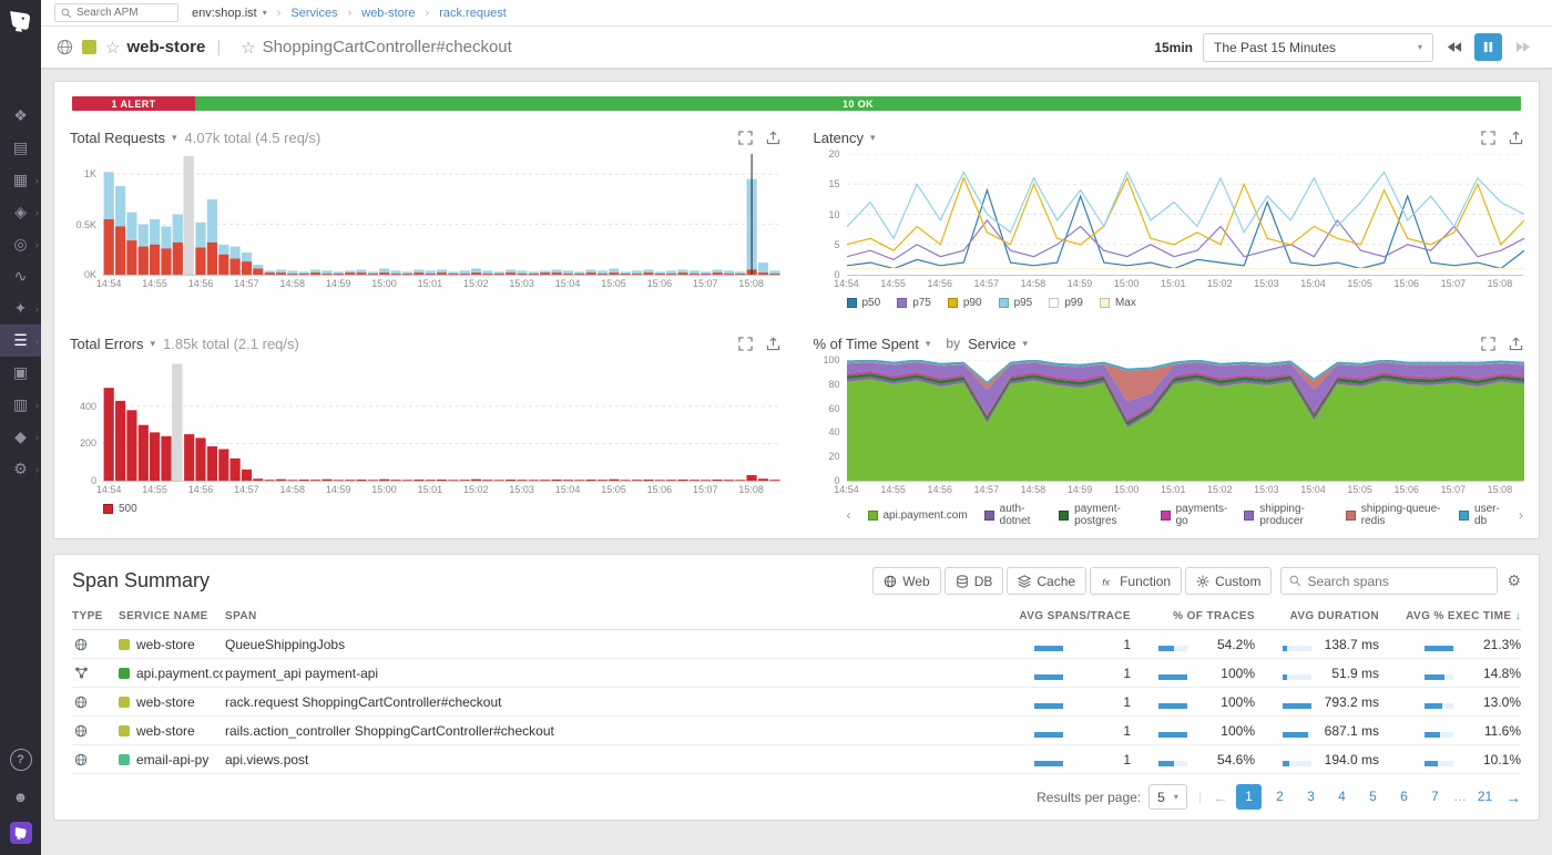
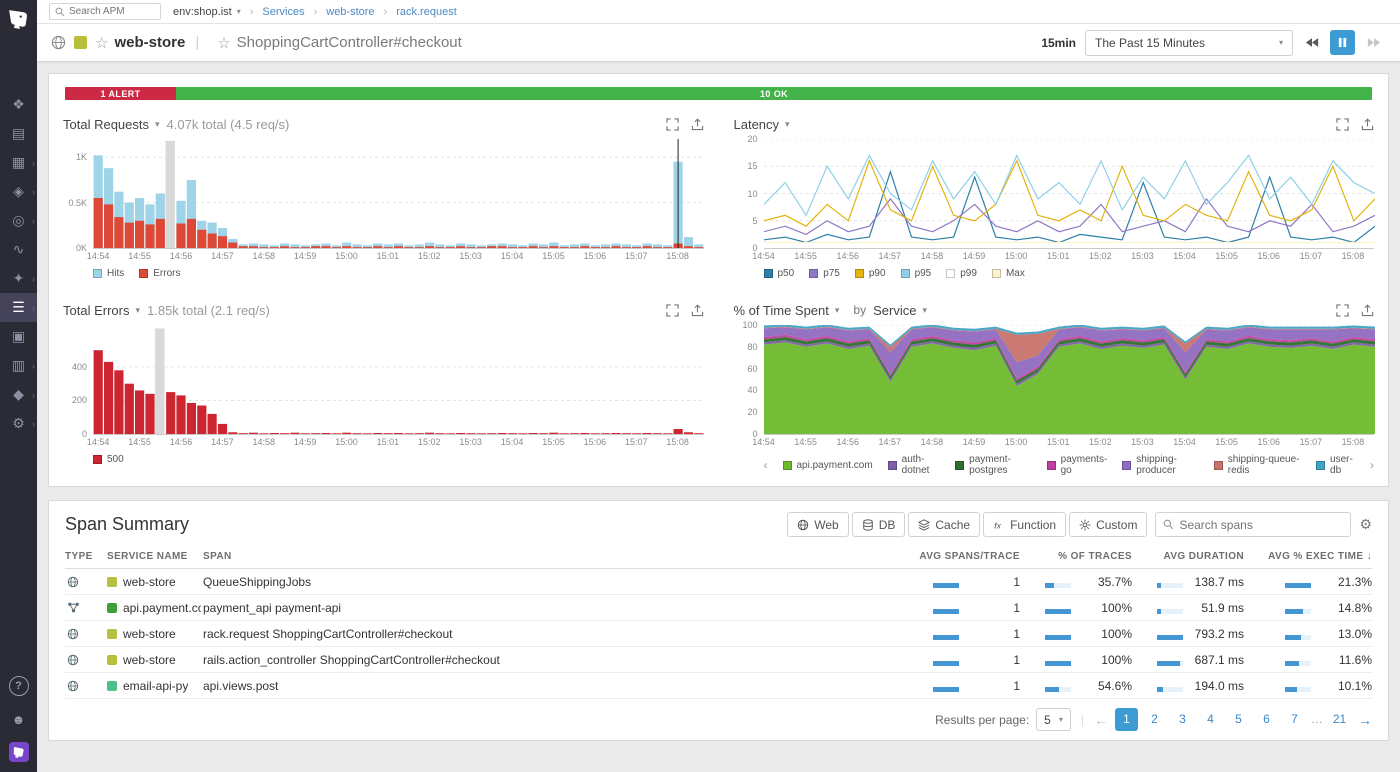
  ❖
  ▤
  ▦
  ›
  ◈
  ›
  ◎
  ›
  ∿
  ✦
  ›
  ☰
  ›
  ▣
  ▥
  ›
  ◆
  ›
  ⚙
  ›
  ?
  ☻
  Search APM
  env:shop.ist
  ▾
  ›
  Services
  ›
  web-store
  ›
  rack.request
  ☆
  web-store
  |
  ☆
  ShoppingCartController#checkout
  15min
  The Past 15 Minutes
  ▾
  1 ALERT
  10 OK
  Total Requests
  ▾
  4.07k total (4.5 req/s)
  0K
  0.5K
  1K
  14:54
  14:55
  14:56
  14:57
  14:58
  14:59
  15:00
  15:01
  15:02
  15:03
  15:04
  15:05
  15:06
  15:07
  15:08
+ Hits
+ Errors
  Latency
  ▾
  0
  5
  10
  15
  20
  14:54
  14:55
  14:56
  14:57
  14:58
  14:59
  15:00
  15:01
  15:02
  15:03
  15:04
  15:05
  15:06
  15:07
  15:08
  p50
  p75
  p90
  p95
  p99
  Max
  Total Errors
  ▾
  1.85k total (2.1 req/s)
  0
  200
  400
  14:54
  14:55
  14:56
  14:57
  14:58
  14:59
  15:00
  15:01
  15:02
  15:03
  15:04
  15:05
  15:06
  15:07
  15:08
  500
  % of Time Spent
  ▾
  by
  Service
  ▾
  0
  20
  40
  60
  80
  100
  14:54
  14:55
  14:56
  14:57
  14:58
  14:59
  15:00
  15:01
  15:02
  15:03
  15:04
  15:05
  15:06
  15:07
  15:08
  ‹
  api.payment.com
  auth-dotnet
  payment-postgres
  payments-go
  shipping-producer
  shipping-queue-redis
  user-db
  ›
  Span Summary
  Web
  DB
  Cache
  fx
  Function
  Custom
  Search spans
  ⚙
  TYPE
  SERVICE NAME
  SPAN
  AVG SPANS/TRACE
  % OF TRACES
  AVG DURATION
  AVG % EXEC TIME ↓
  web-store
  QueueShippingJobs
  1
- 54.2%
+ 35.7%
  138.7 ms
  21.3%
  api.payment.c
  payment_api payment-api
  1
  100%
  51.9 ms
  14.8%
  web-store
  rack.request ShoppingCartController#checkout
  1
  100%
  793.2 ms
  13.0%
  web-store
  rails.action_controller ShoppingCartController#checkout
  1
  100%
  687.1 ms
  11.6%
  email-api-py
  api.views.post
  1
  54.6%
  194.0 ms
  10.1%
  Results per page:
  5
  ▾
  |
  ←
  1
  2
  3
  4
  5
  6
  7
  …
  21
  →
